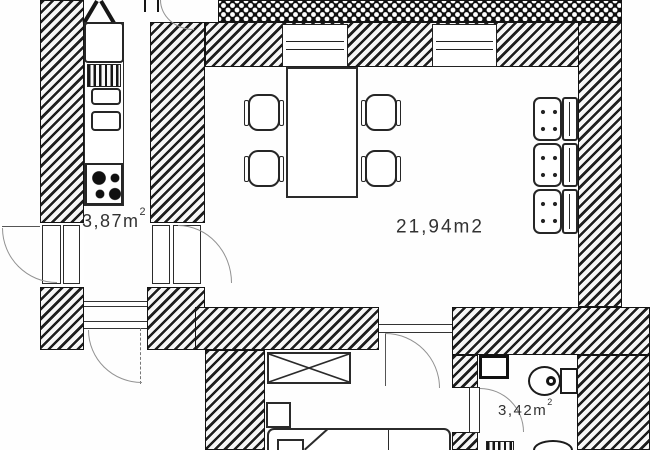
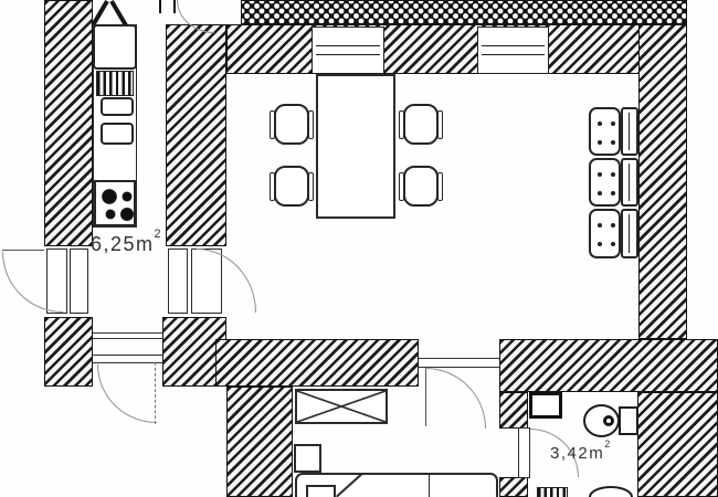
- 3,87m2
+ 6,25m2
- 21,94m2
  3,42m2
